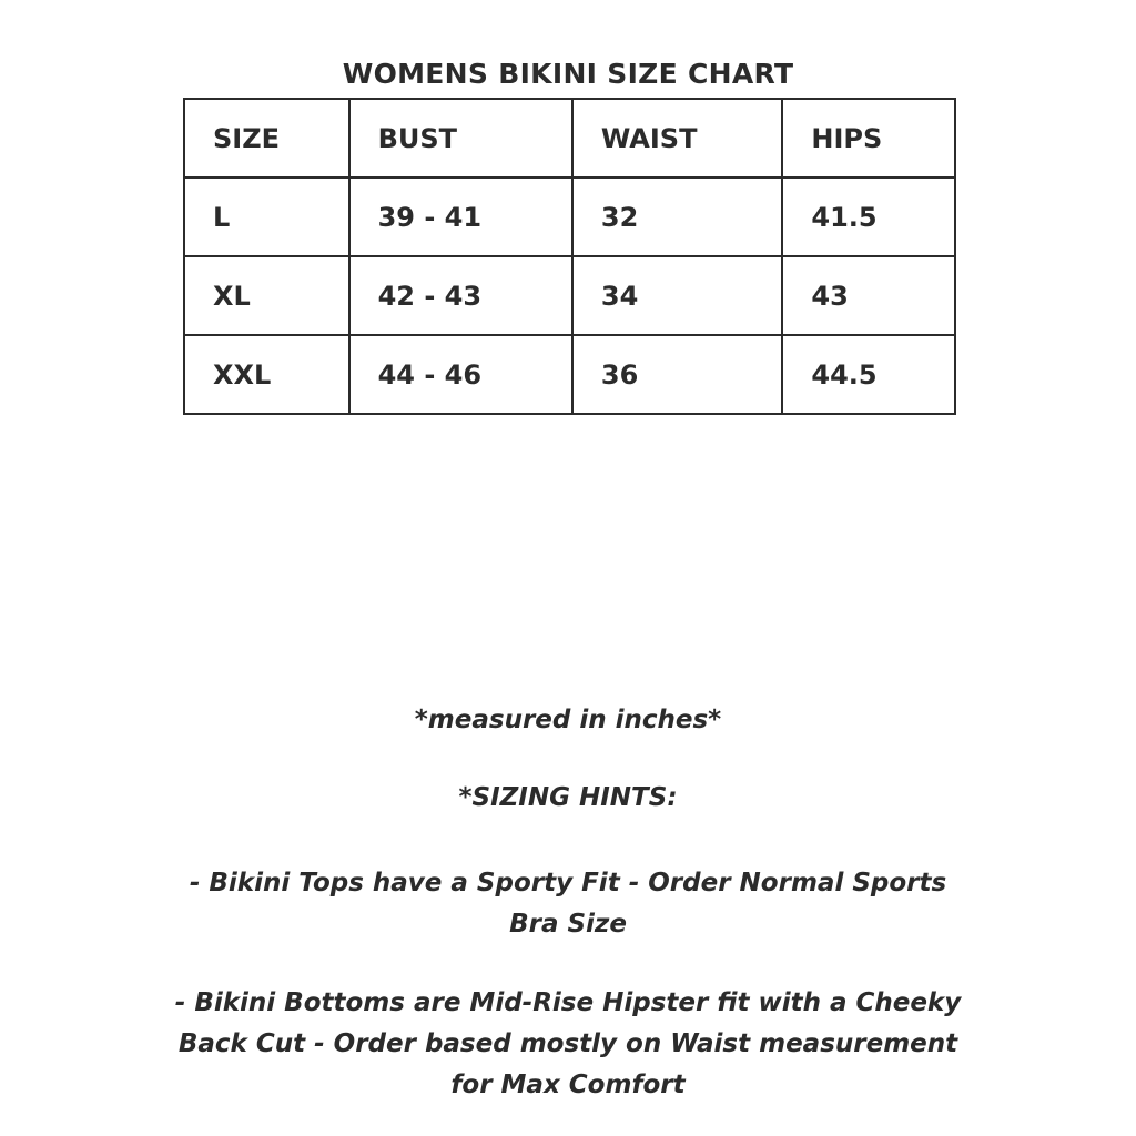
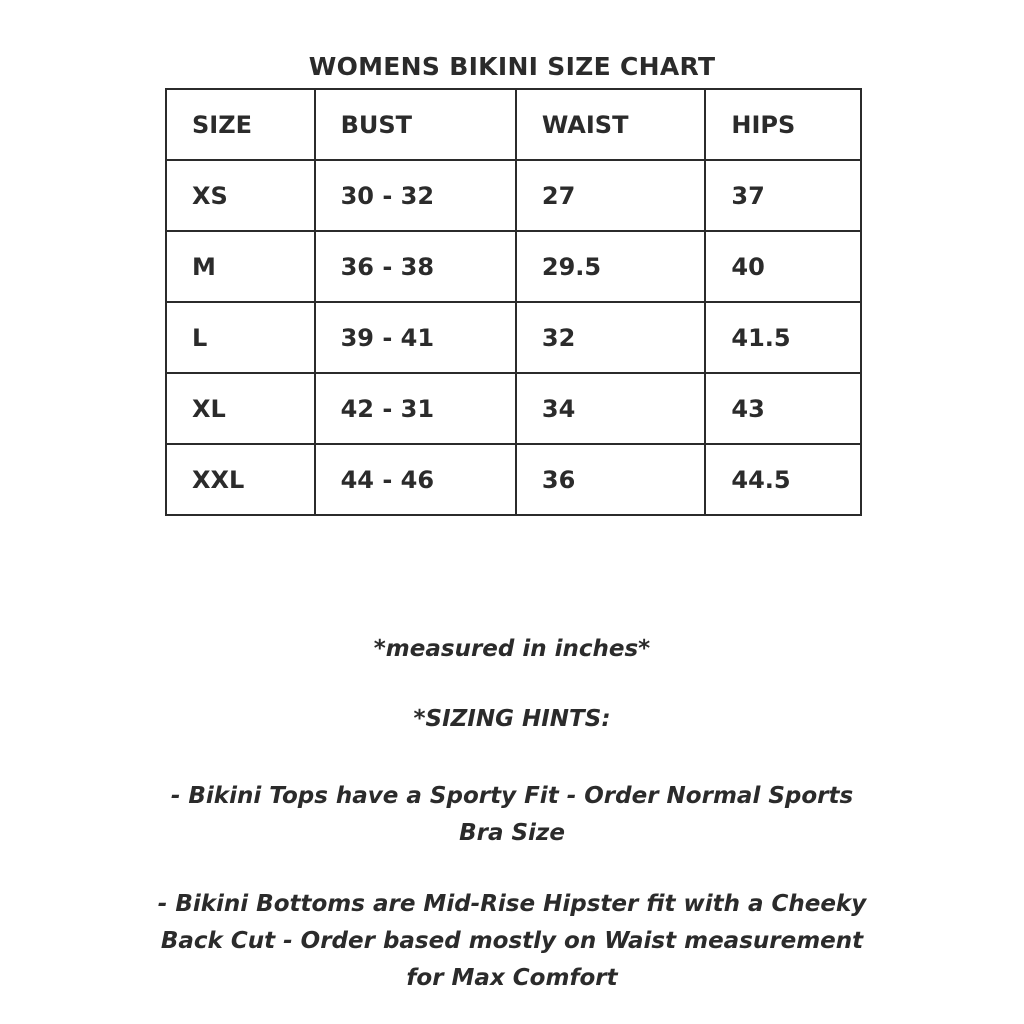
  WOMENS BIKINI SIZE CHART
  SIZE	BUST	WAIST	HIPS
+ XS	30 - 32	27	37
+ M	36 - 38	29.5	40
  L	39 - 41	32	41.5
- XL	42 - 43	34	43
+ XL	42 - 31	34	43
  XXL	44 - 46	36	44.5
  *measured in inches*
  *SIZING HINTS:
  - Bikini Tops have a Sporty Fit - Order Normal Sports Bra Size
  - Bikini Bottoms are Mid-Rise Hipster fit with a Cheeky Back Cut - Order based mostly on Waist measurement for Max Comfort
